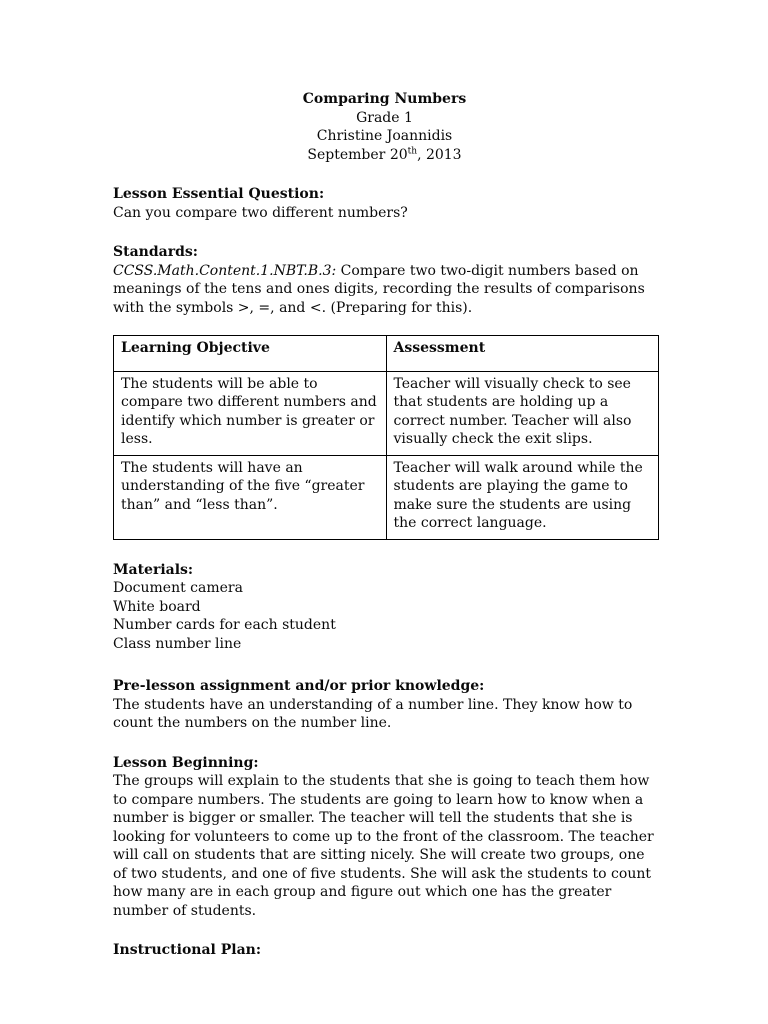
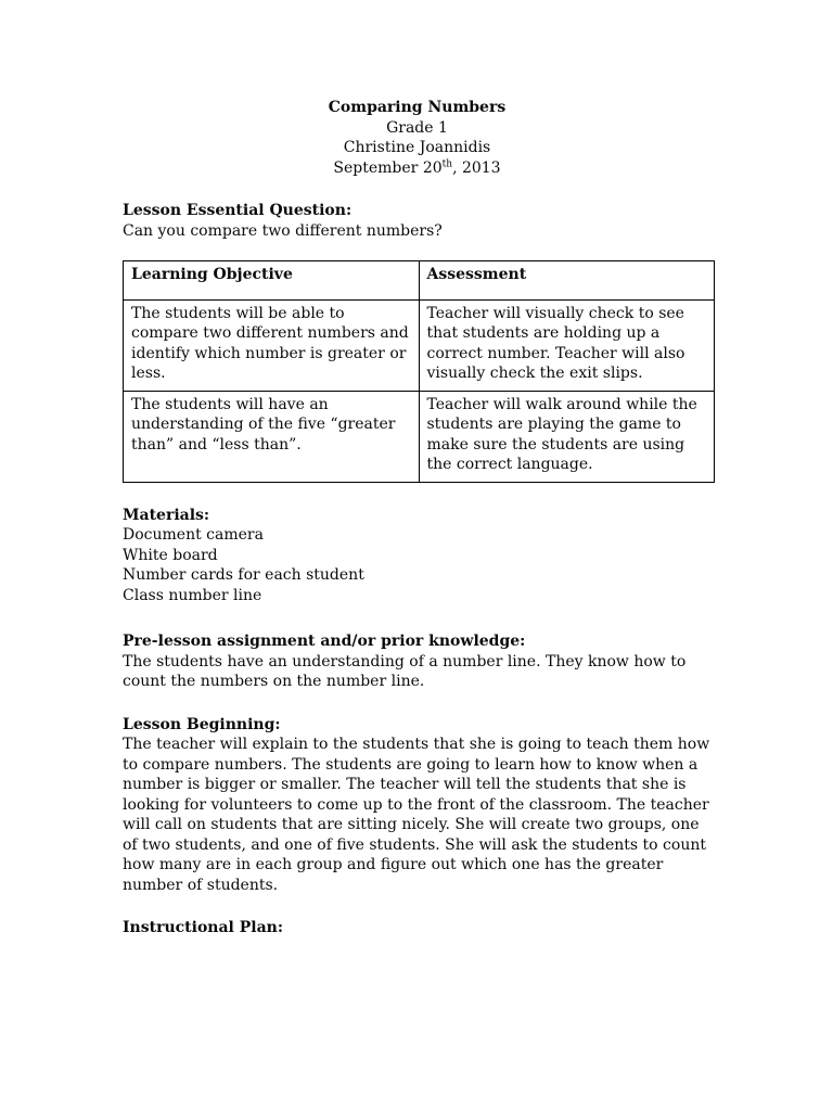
  Comparing Numbers
  Grade 1
  Christine Joannidis
  September 20th, 2013
  Lesson Essential Question:
  Can you compare two different numbers?
- Standards:
- CCSS.Math.Content.1.NBT.B.3: Compare two two-digit numbers based on meanings of the tens and ones digits, recording the results of comparisons with the symbols >, =, and <. (Preparing for this).
  Learning Objective	Assessment
  The students will be able to compare two different numbers and identify which number is greater or less.	Teacher will visually check to see that students are holding up a correct number. Teacher will also visually check the exit slips.
  The students will have an understanding of the five “greater than” and “less than”.	Teacher will walk around while the students are playing the game to make sure the students are using the correct language.
  Materials:
  Document camera
  White board
  Number cards for each student
  Class number line
  Pre-lesson assignment and/or prior knowledge:
  The students have an understanding of a number line. They know how to count the numbers on the number line.
  Lesson Beginning:
- The groups will explain to the students that she is going to teach them how to compare numbers. The students are going to learn how to know when a number is bigger or smaller. The teacher will tell the students that she is looking for volunteers to come up to the front of the classroom. The teacher will call on students that are sitting nicely. She will create two groups, one of two students, and one of five students. She will ask the students to count how many are in each group and figure out which one has the greater number of students.
+ The teacher will explain to the students that she is going to teach them how to compare numbers. The students are going to learn how to know when a number is bigger or smaller. The teacher will tell the students that she is looking for volunteers to come up to the front of the classroom. The teacher will call on students that are sitting nicely. She will create two groups, one of two students, and one of five students. She will ask the students to count how many are in each group and figure out which one has the greater number of students.
  Instructional Plan:
